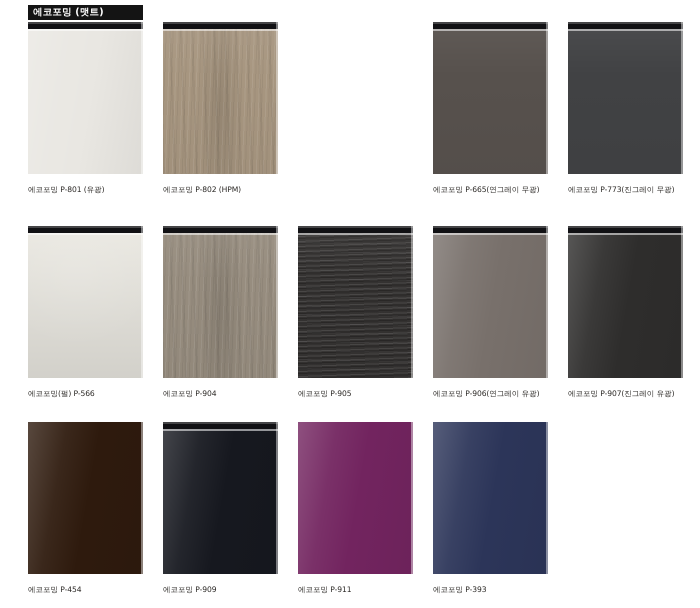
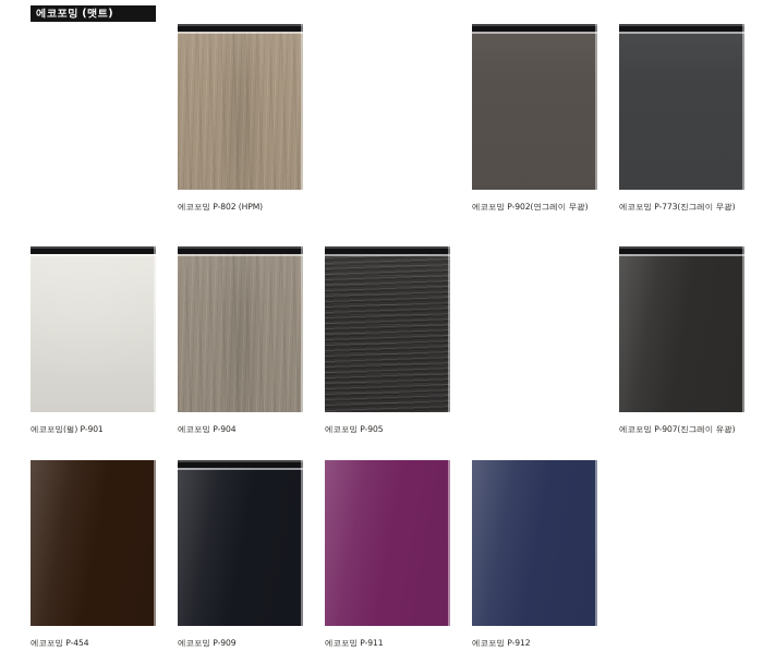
  에코포밍 (맷트)
- 에코포밍 P-801 (유광)
  에코포밍 P-802 (HPM)
- 에코포밍 P-665(연그레이 무광)
+ 에코포밍 P-902(연그레이 무광)
  에코포밍 P-773(진그레이 무광)
- 에코포밍(펄) P-566
+ 에코포밍(펄) P-901
  에코포밍 P-904
  에코포밍 P-905
- 에코포밍 P-906(연그레이 유광)
  에코포밍 P-907(진그레이 유광)
  에코포밍 P-454
  에코포밍 P-909
  에코포밍 P-911
- 에코포밍 P-393
+ 에코포밍 P-912
